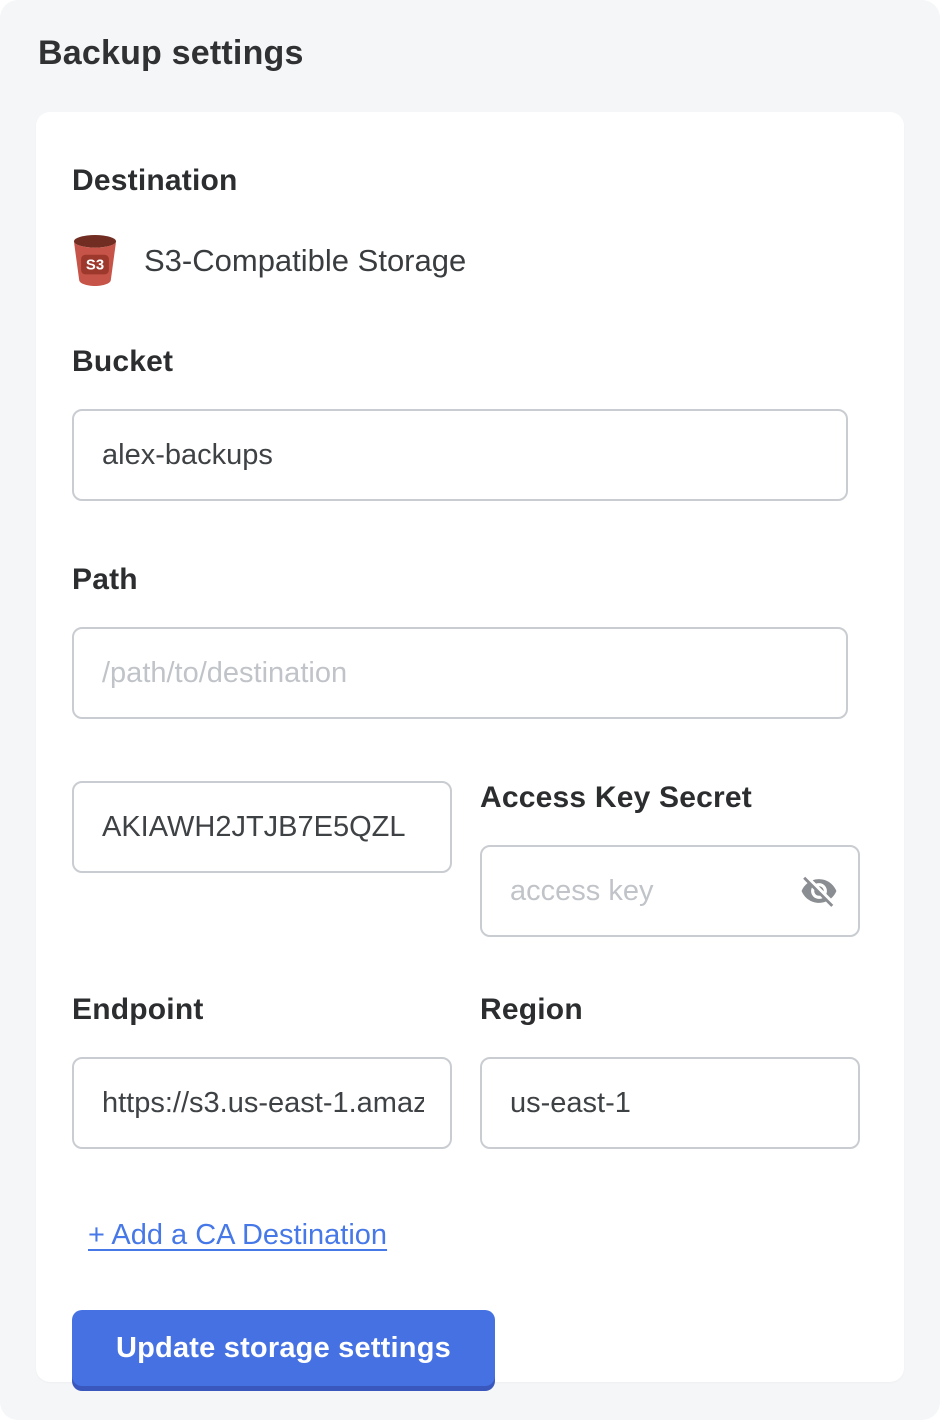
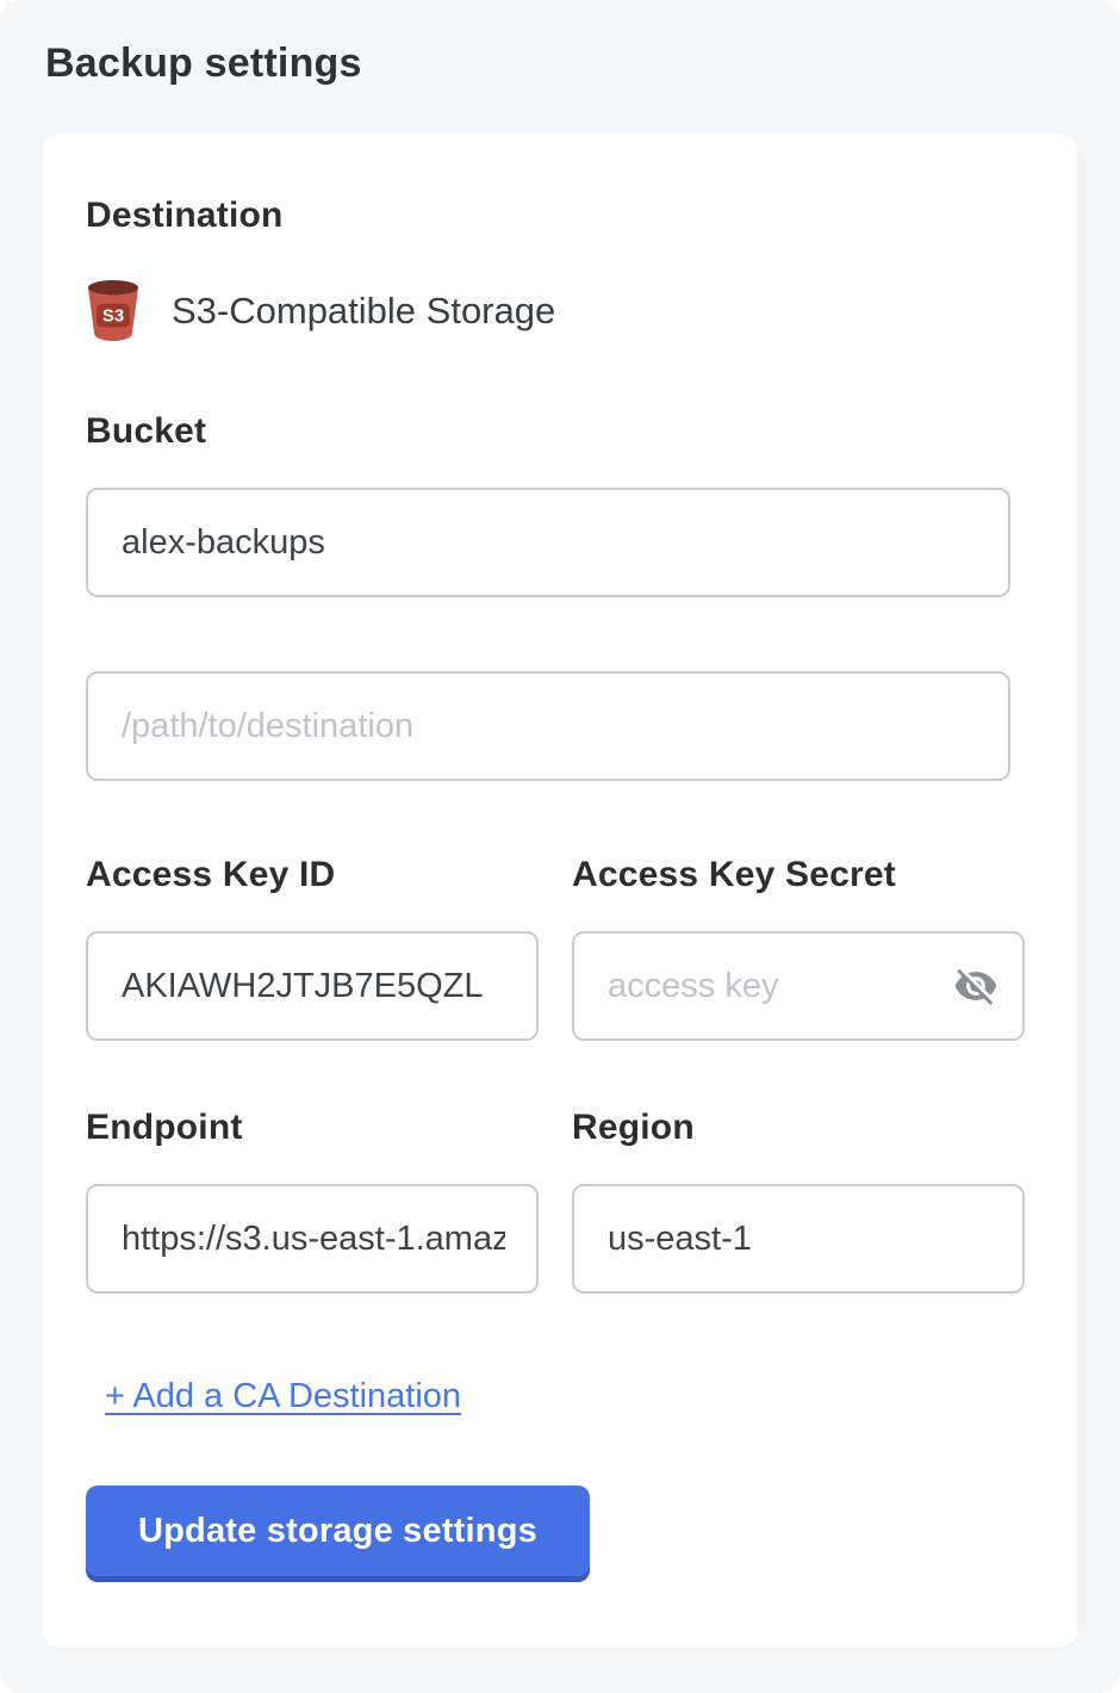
  Backup settings
  Destination
  S3
  S3-Compatible Storage
  Bucket
  alex-backups
- Path
  /path/to/destination
+ Access Key ID
  AKIAWH2JTJB7E5QZL
  Access Key Secret
  access key
  Endpoint
  https://s3.us-east-1.amaz
  Region
  us-east-1
  + Add a CA Destination
  Update storage settings
